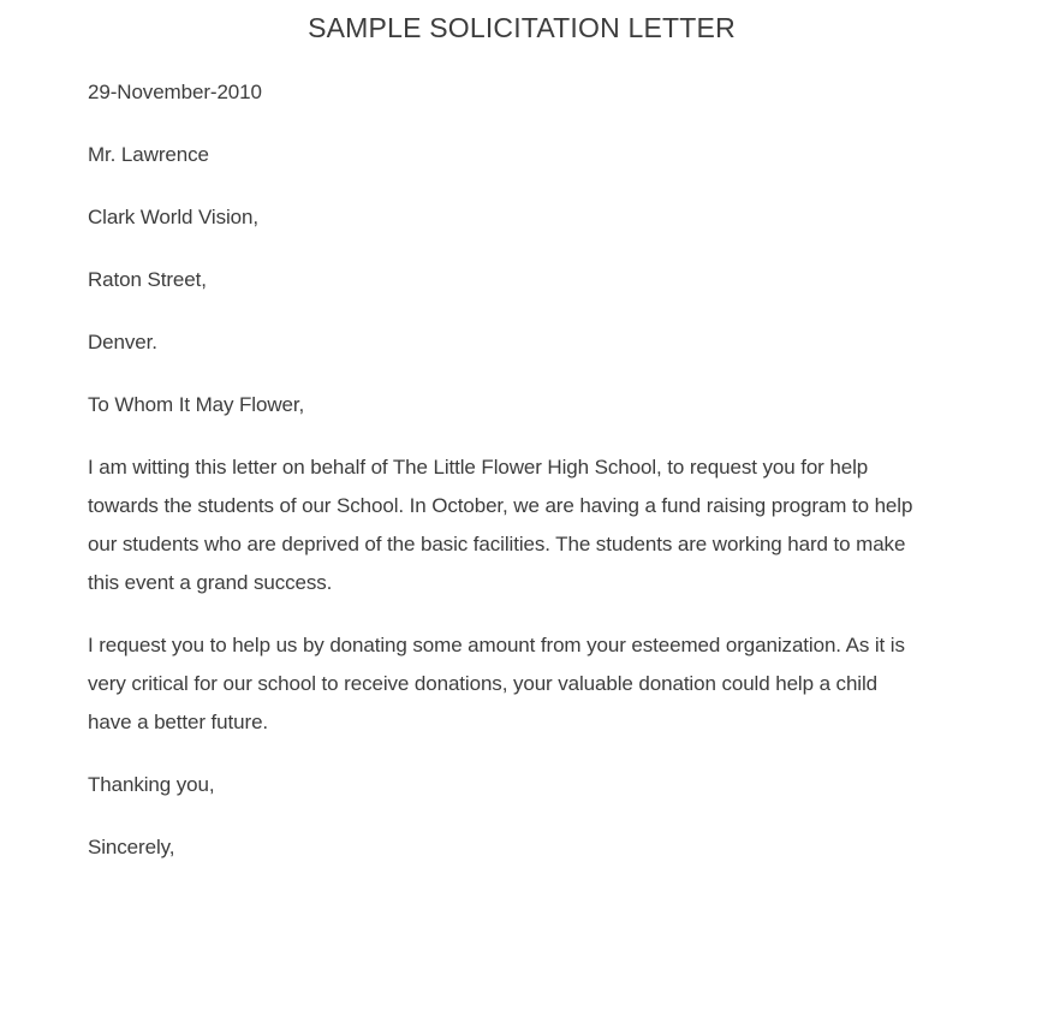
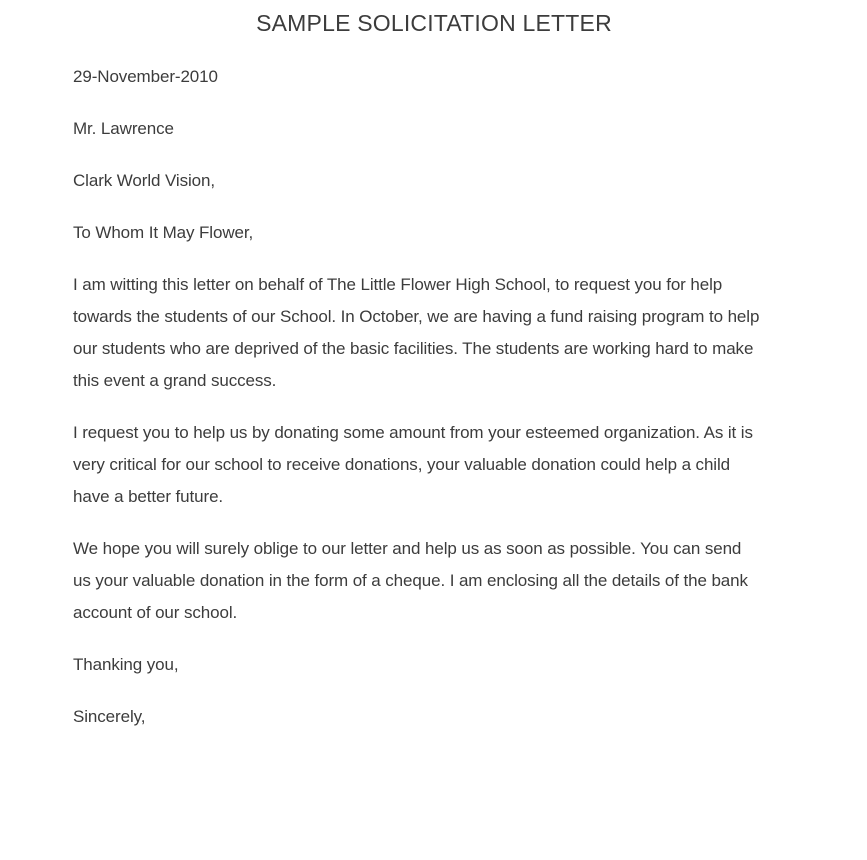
  SAMPLE SOLICITATION LETTER
  29-November-2010
  Mr. Lawrence
  Clark World Vision,
- Raton Street,
- Denver.
  To Whom It May Flower,
  I am witting this letter on behalf of The Little Flower High School, to request you for help
  towards the students of our School. In October, we are having a fund raising program to help
  our students who are deprived of the basic facilities. The students are working hard to make
  this event a grand success.
  I request you to help us by donating some amount from your esteemed organization. As it is
  very critical for our school to receive donations, your valuable donation could help a child
  have a better future.
+ We hope you will surely oblige to our letter and help us as soon as possible. You can send
+ us your valuable donation in the form of a cheque. I am enclosing all the details of the bank
+ account of our school.
  Thanking you,
  Sincerely,
